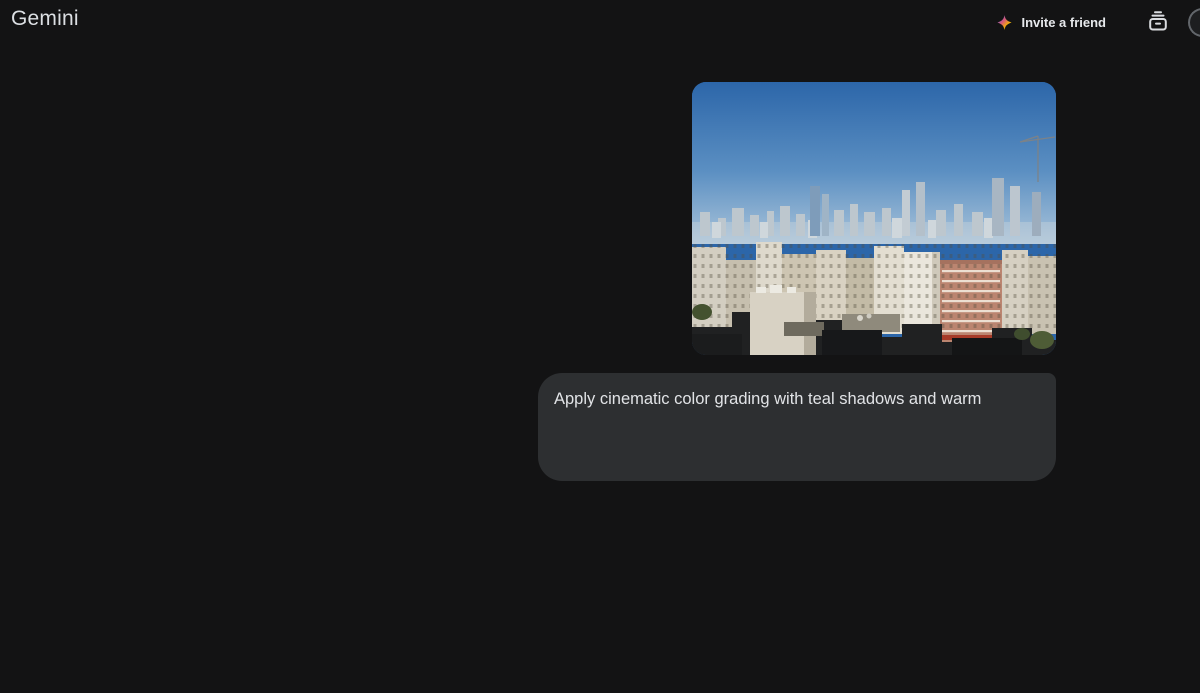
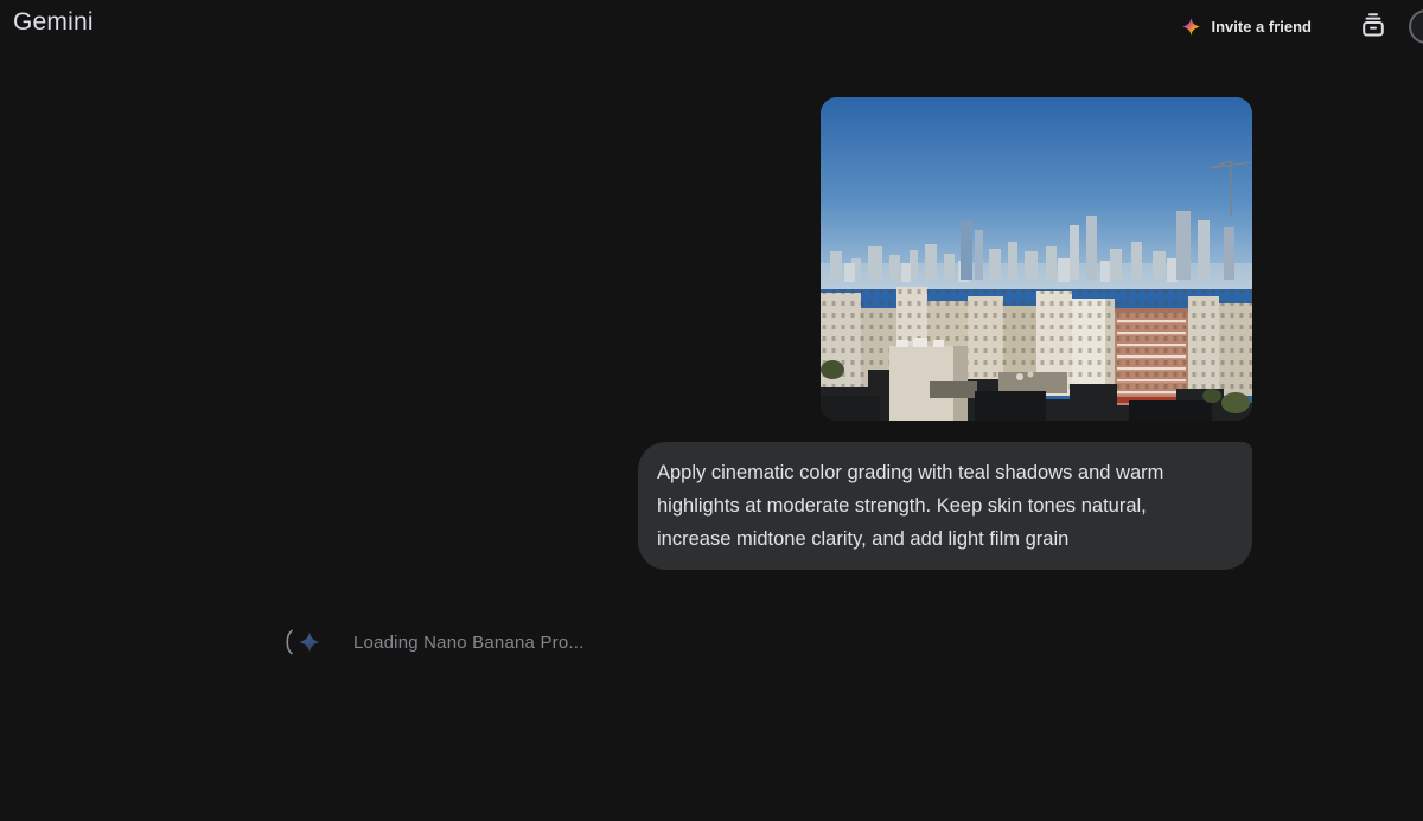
  Gemini
  Invite a friend
  Apply cinematic color grading with teal shadows and warm
+ highlights at moderate strength. Keep skin tones natural,
+ increase midtone clarity, and add light film grain
+ Loading Nano Banana Pro...
